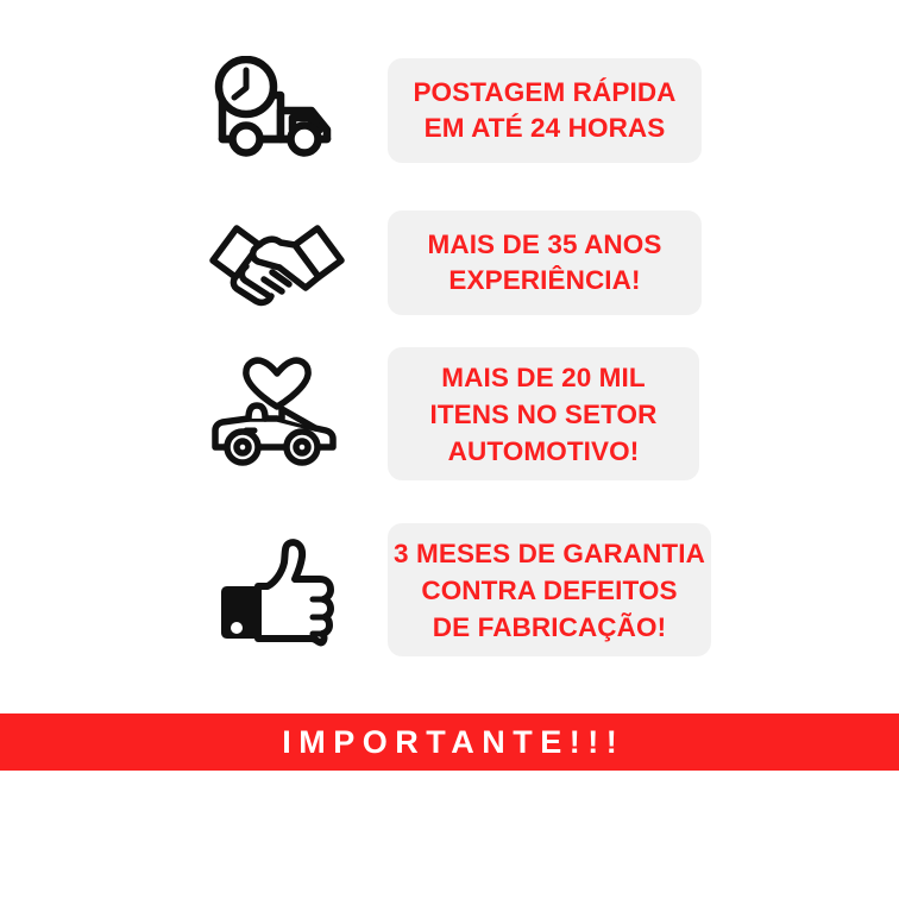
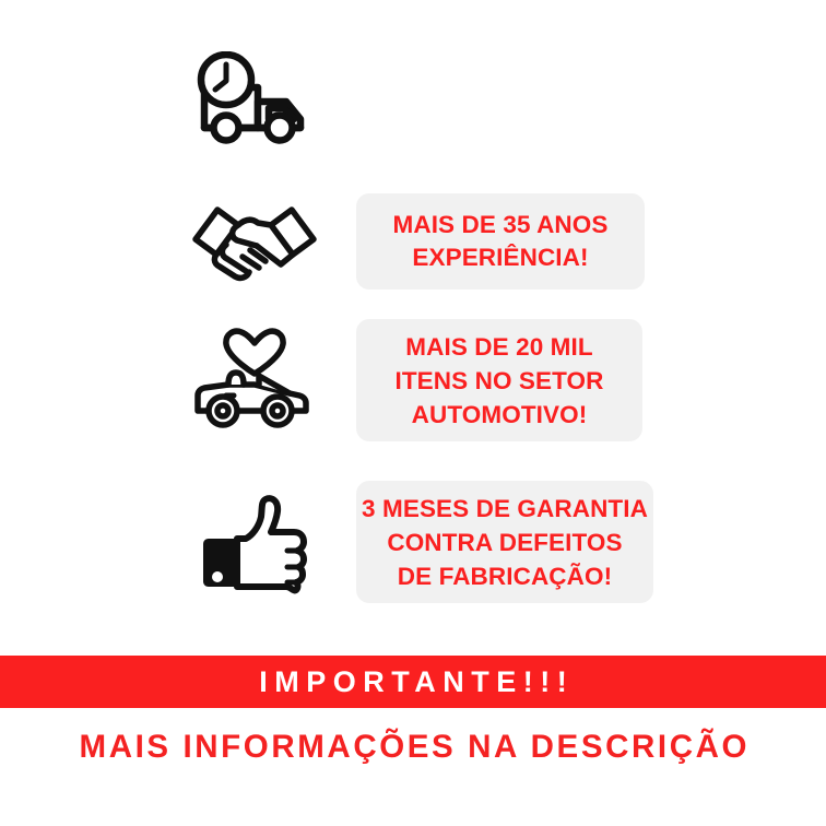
- POSTAGEM RÁPIDA
- EM ATÉ 24 HORAS
  MAIS DE 35 ANOS
  EXPERIÊNCIA!
  MAIS DE 20 MIL
  ITENS NO SETOR
  AUTOMOTIVO!
  3 MESES DE GARANTIA
  CONTRA DEFEITOS
  DE FABRICAÇÃO!
  IMPORTANTE!!!
+ MAIS INFORMAÇÕES NA DESCRIÇÃO
